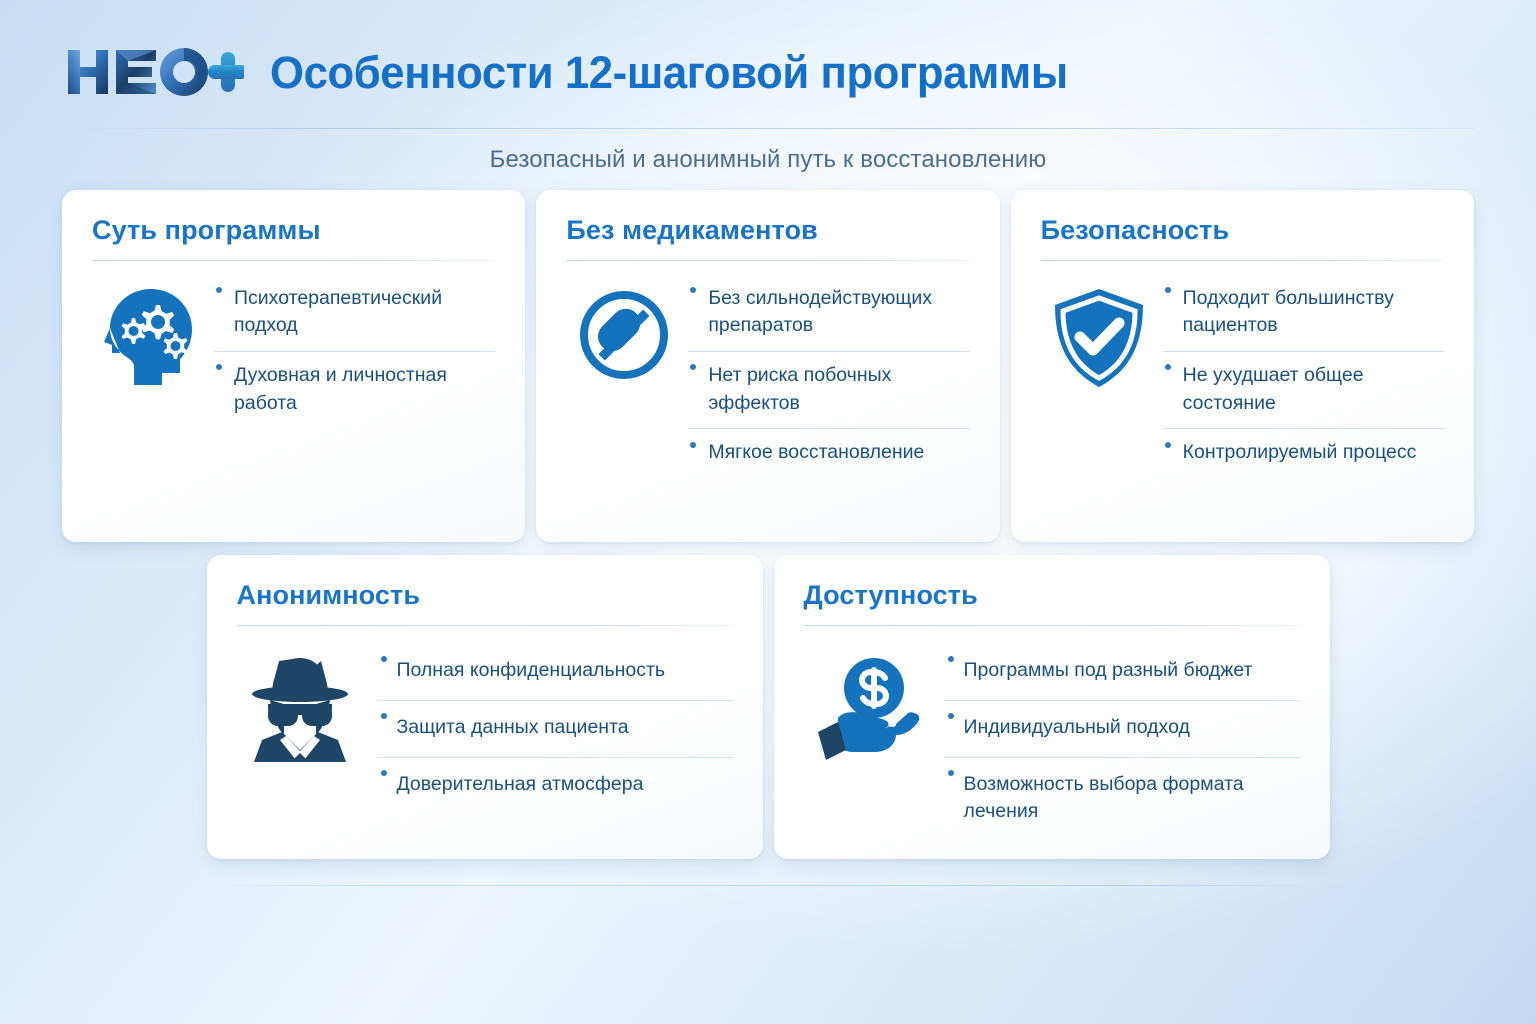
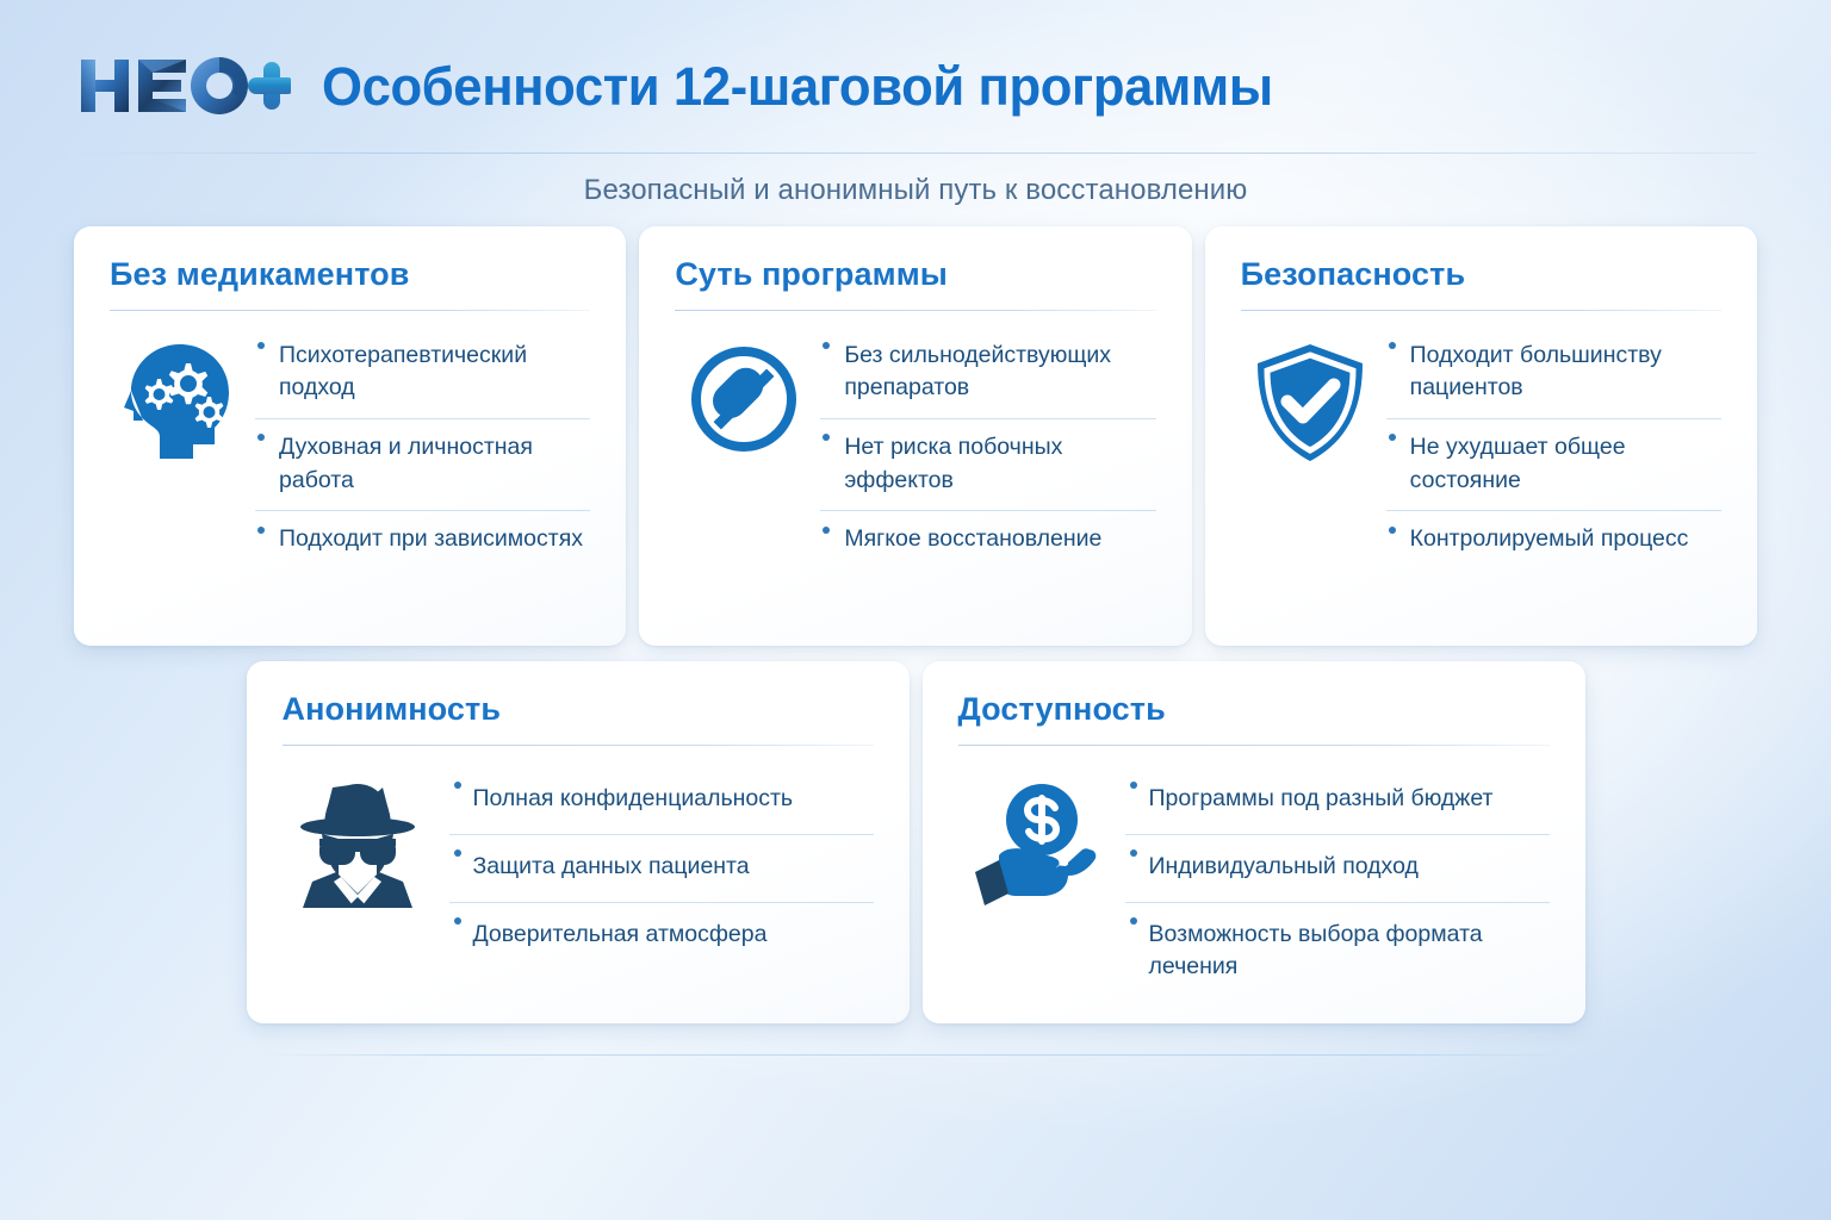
  Особенности 12-шаговой программы
  Безопасный и анонимный путь к восстановлению
- Суть программы
+ Без медикаментов
  Психотерапевтический подход
  Духовная и личностная работа
+ Подходит при зависимостях
- Без медикаментов
+ Суть программы
  Без сильнодействующих препаратов
  Нет риска побочных эффектов
  Мягкое восстановление
  Безопасность
  Подходит большинству пациентов
  Не ухудшает общее состояние
  Контролируемый процесс
  Анонимность
  Полная конфиденциальность
  Защита данных пациента
  Доверительная атмосфера
  Доступность
  Программы под разный бюджет
  Индивидуальный подход
  Возможность выбора формата лечения
